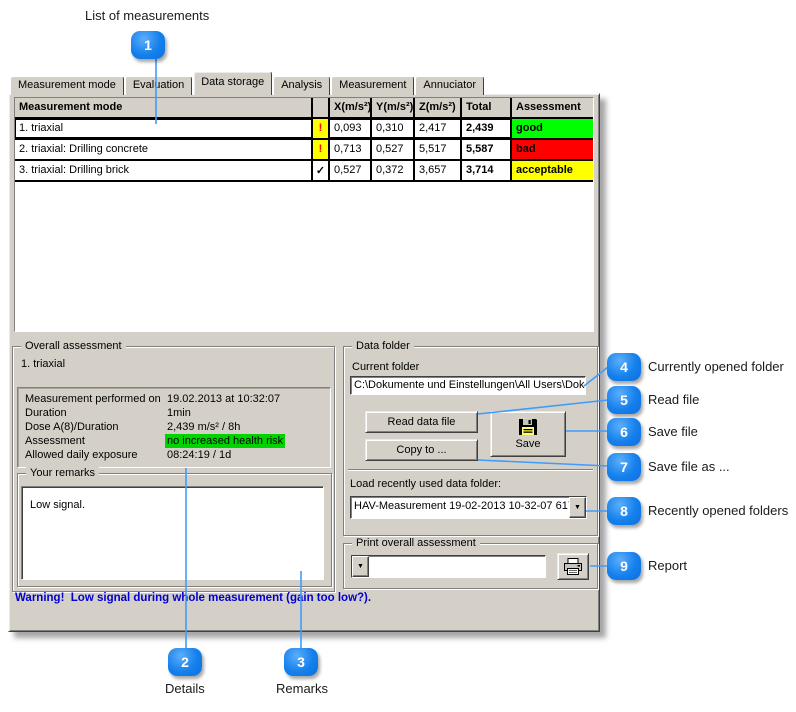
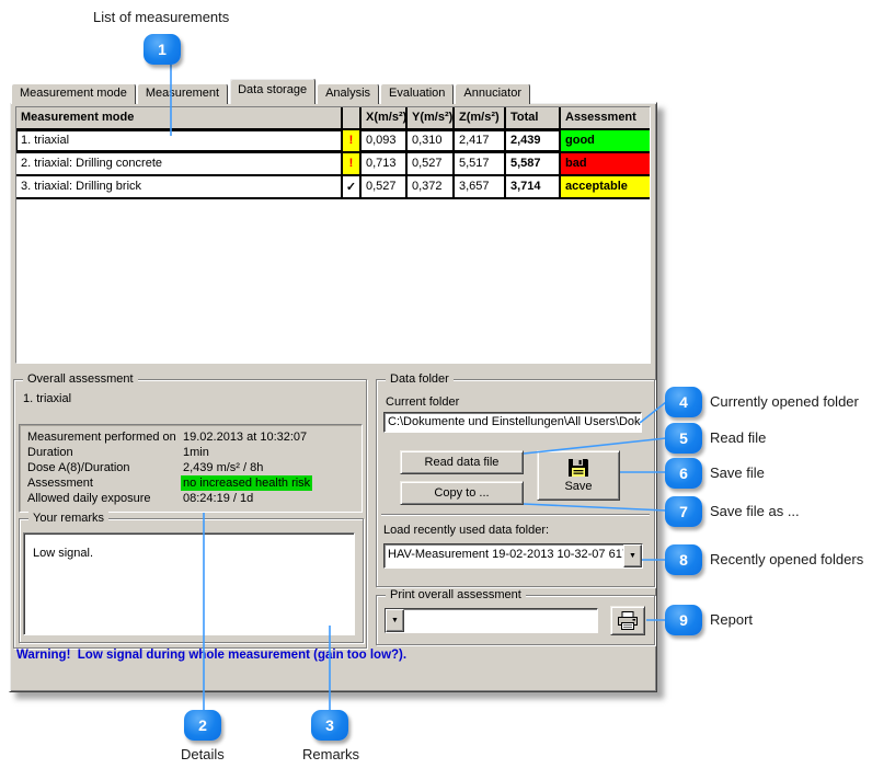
  List of measurements
  1
  2
  Details
  3
  Remarks
  4
  Currently opened folder
  5
  Read file
  6
  Save file
  7
  Save file as ...
  8
  Recently opened folders
  9
  Report
  Measurement mode
- Evaluation
+ Measurement
  Data storage
  Analysis
- Measurement
+ Evaluation
  Annuciator
  Measurement mode
  X(m/s²)
  Y(m/s²)
  Z(m/s²)
  Total
  Assessment
  1. triaxial
  !
  0,093
  0,310
  2,417
  2,439
  good
  2. triaxial: Drilling concrete
  !
  0,713
  0,527
  5,517
  5,587
  bad
  3. triaxial: Drilling brick
  ✓
  0,527
  0,372
  3,657
  3,714
  acceptable
  Overall assessment
  1. triaxial
  Measurement performed on
  19.02.2013 at 10:32:07
  Duration
  1min
  Dose A(8)/Duration
  2,439 m/s² / 8h
  Assessment
  no increased health risk
  Allowed daily exposure
  08:24:19 / 1d
  Your remarks
  Low signal.
  Data folder
  Current folder
  C:\Dokumente und Einstellungen\All Users\Dok
  Read data file
  Save
  Copy to ...
  Load recently used data folder:
  HAV-Measurement 19-02-2013 10-32-07 61
  Print overall assessment
  Warning! Low signal during whole measurement (gain too low?).
